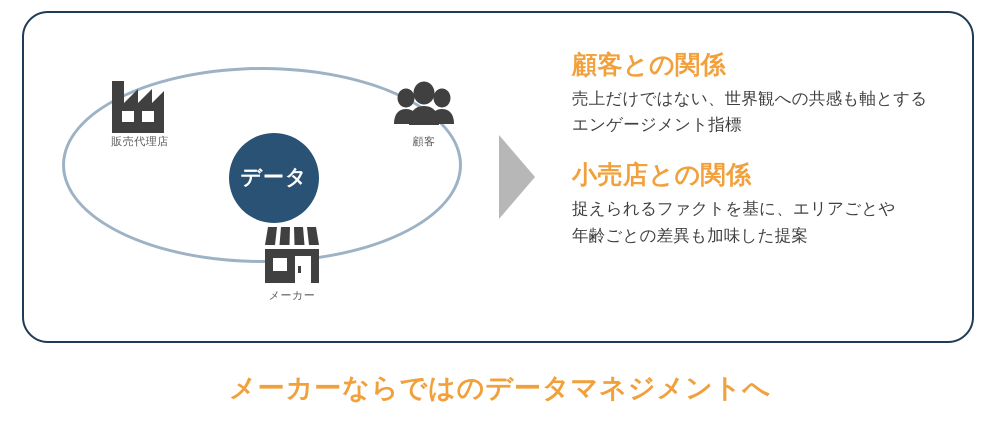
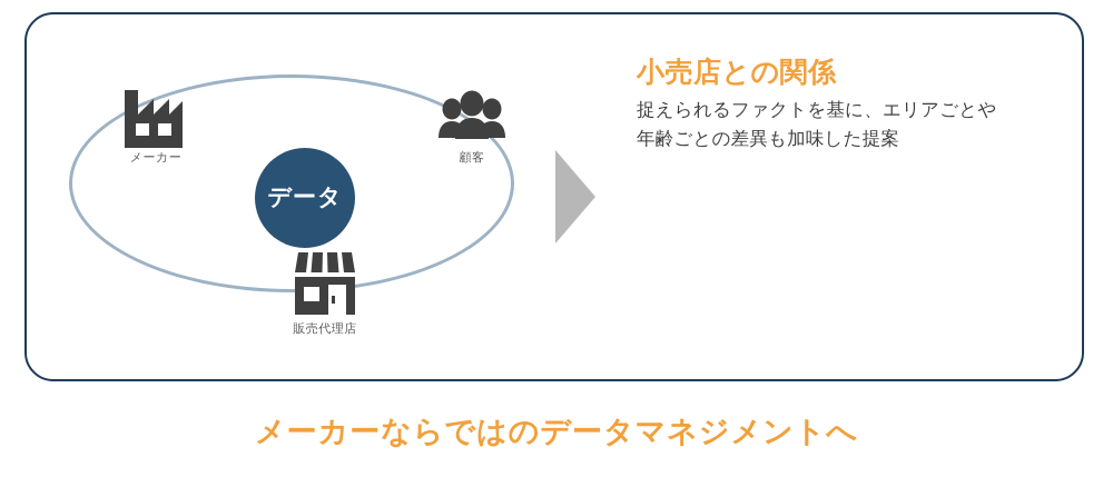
- 販売代理店
+ メーカー
  顧客
- メーカー
+ 販売代理店
  データ
- 顧客との関係
- 売上だけではない、世界観への共感も軸とする
- エンゲージメント指標
  小売店との関係
  捉えられるファクトを基に、エリアごとや
  年齢ごとの差異も加味した提案
  メーカーならではのデータマネジメントへ
